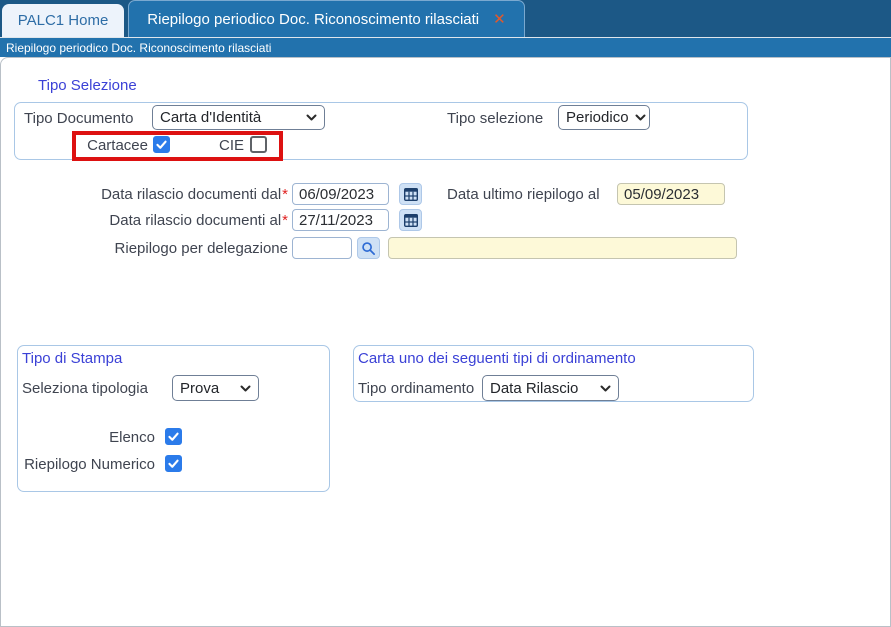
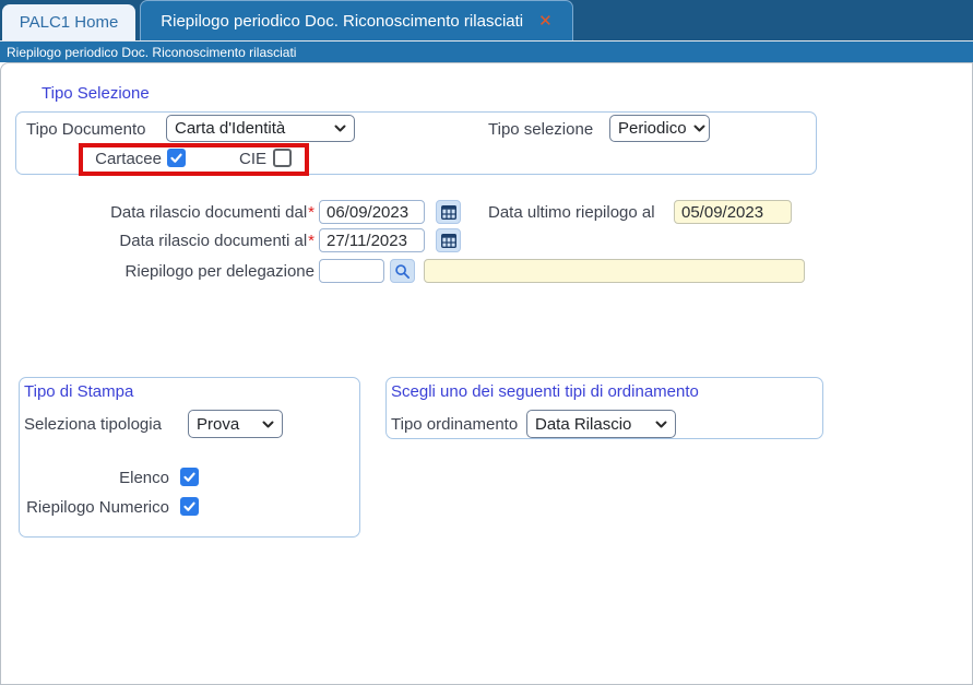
  PALC1 Home
  Riepilogo periodico Doc. Riconoscimento rilasciati
  ✕
  Riepilogo periodico Doc. Riconoscimento rilasciati
  Tipo Selezione
  Tipo Documento
  Carta d'Identità
  Tipo selezione
  Periodico
  Cartacee
  CIE
  Data rilascio documenti dal*
  06/09/2023
  Data ultimo riepilogo al
  05/09/2023
  Data rilascio documenti al*
  27/11/2023
  Riepilogo per delegazione
  Tipo di Stampa
  Seleziona tipologia
  Prova
  Elenco
  Riepilogo Numerico
- Carta uno dei seguenti tipi di ordinamento
+ Scegli uno dei seguenti tipi di ordinamento
  Tipo ordinamento
  Data Rilascio
